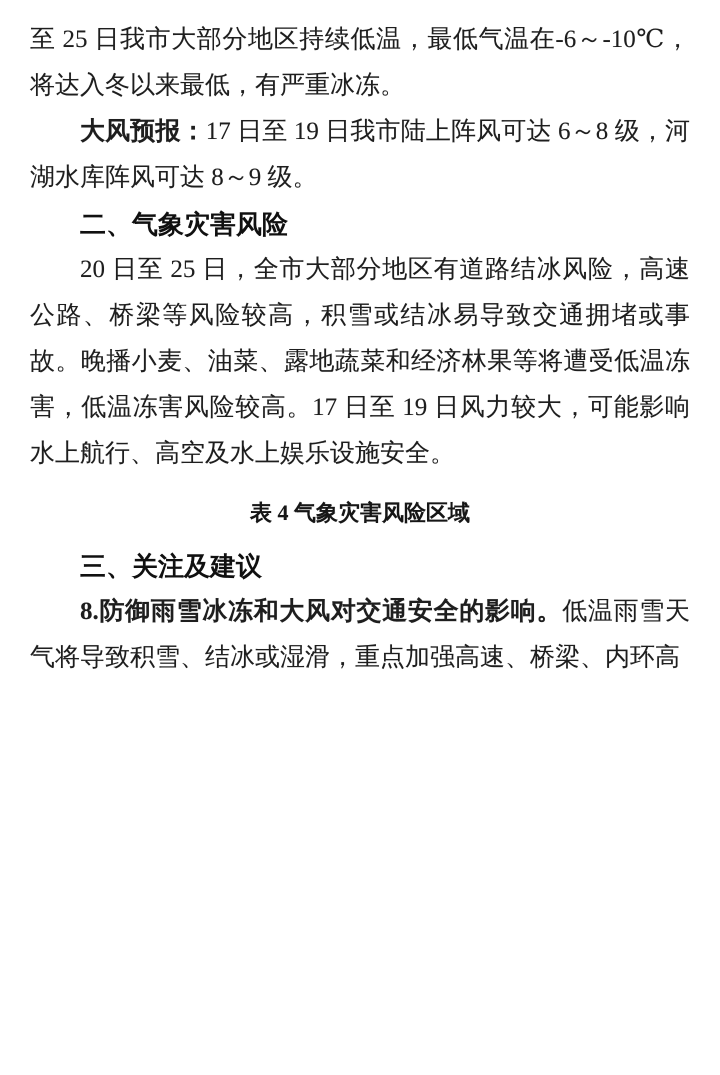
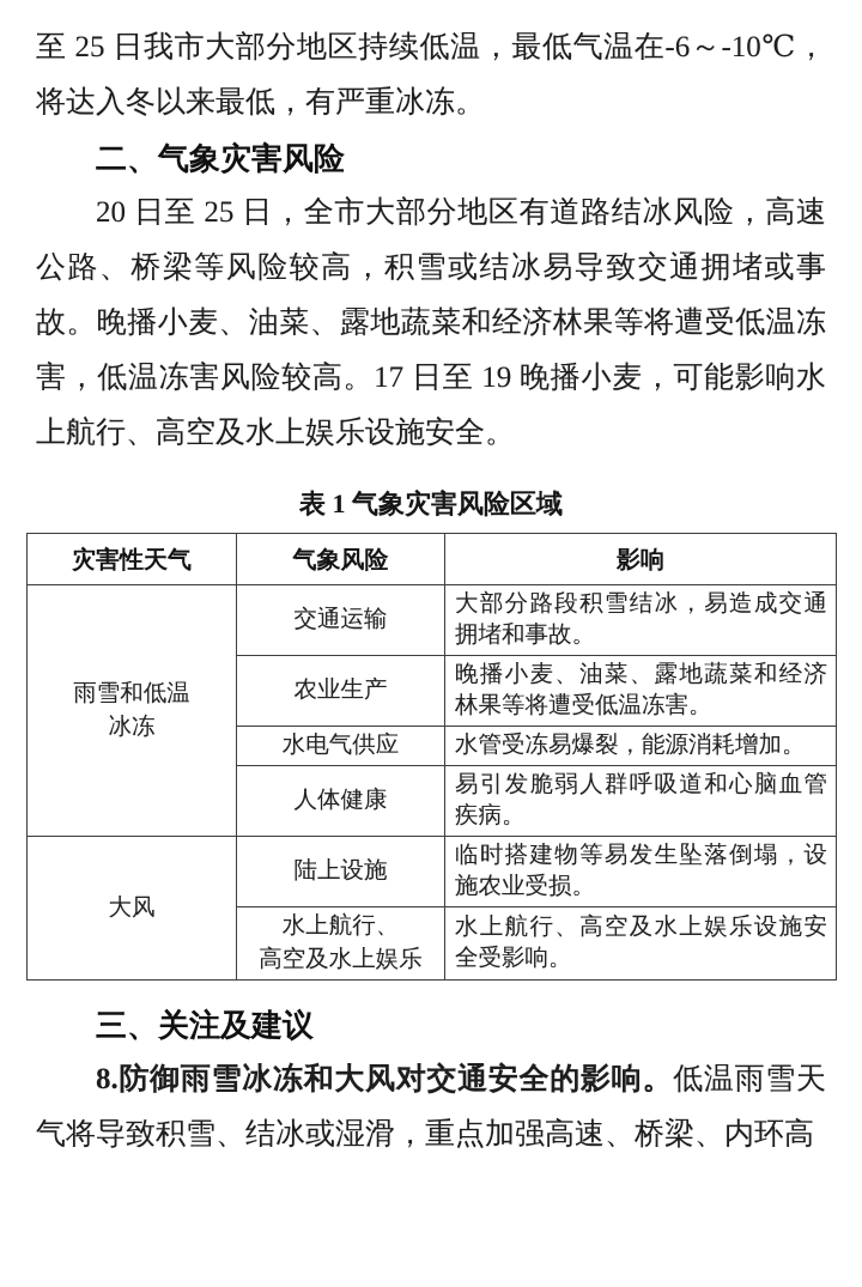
  至 25 日我市大部分地区持续低温，最低气温在-6～-10℃，将达入冬以来最低，有严重冰冻。
- 大风预报：17 日至 19 日我市陆上阵风可达 6～8 级，河湖水库阵风可达 8～9 级。
  二、气象灾害风险
- 20 日至 25 日，全市大部分地区有道路结冰风险，高速公路、桥梁等风险较高，积雪或结冰易导致交通拥堵或事故。晚播小麦、油菜、露地蔬菜和经济林果等将遭受低温冻害，低温冻害风险较高。17 日至 19 日风力较大，可能影响水上航行、高空及水上娱乐设施安全。
+ 20 日至 25 日，全市大部分地区有道路结冰风险，高速公路、桥梁等风险较高，积雪或结冰易导致交通拥堵或事故。晚播小麦、油菜、露地蔬菜和经济林果等将遭受低温冻害，低温冻害风险较高。17 日至 19 晚播小麦，可能影响水上航行、高空及水上娱乐设施安全。
- 表 4 气象灾害风险区域
+ 表 1 气象灾害风险区域
+ 灾害性天气	气象风险	影响
+ 雨雪和低温 冰冻	交通运输	大部分路段积雪结冰，易造成交通拥堵和事故。
+ 农业生产	晚播小麦、油菜、露地蔬菜和经济林果等将遭受低温冻害。
+ 水电气供应	水管受冻易爆裂，能源消耗增加。
+ 人体健康	易引发脆弱人群呼吸道和心脑血管疾病。
+ 大风	陆上设施	临时搭建物等易发生坠落倒塌，设施农业受损。
+ 水上航行、 高空及水上娱乐	水上航行、高空及水上娱乐设施安全受影响。
  三、关注及建议
  8.防御雨雪冰冻和大风对交通安全的影响。低温雨雪天气将导致积雪、结冰或湿滑，重点加强高速、桥梁、内环高
